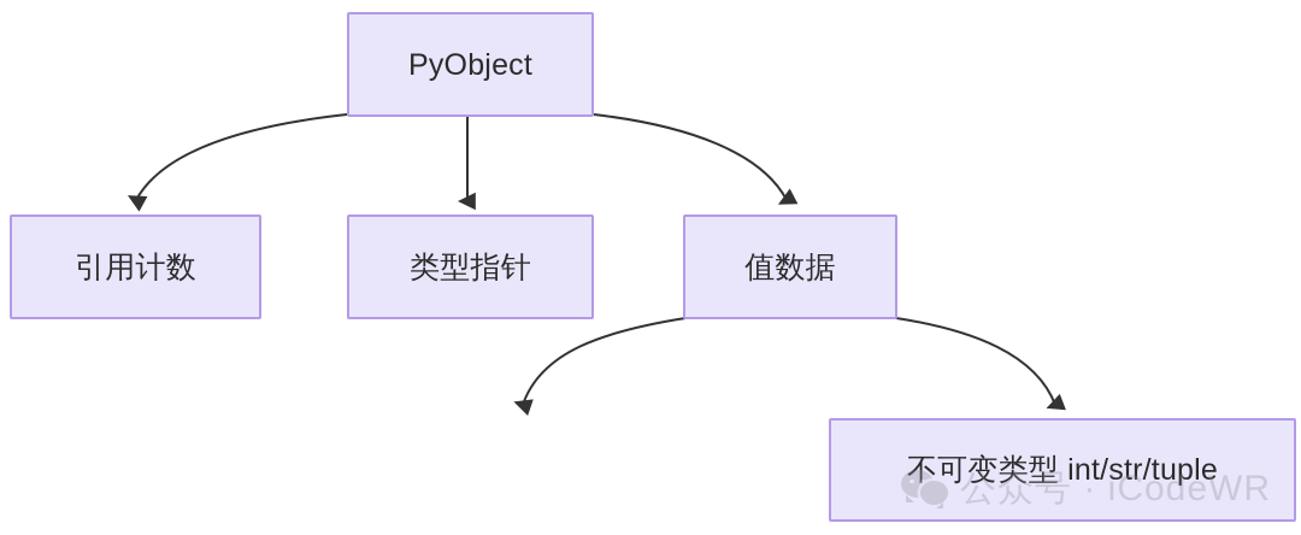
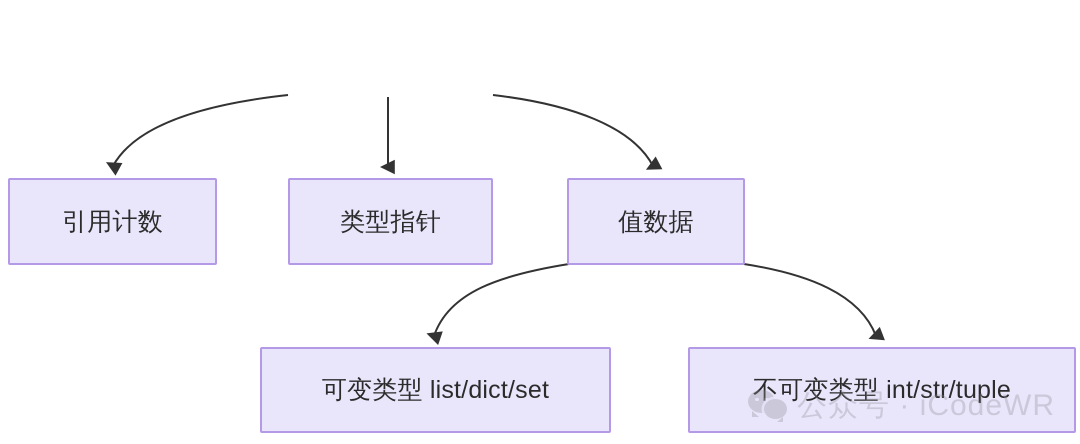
- PyObject
  引用计数
  类型指针
  值数据
+ 可变类型 list/dict/set
  不可变类型 int/str/tuple
  公众号 · iCodeWR
